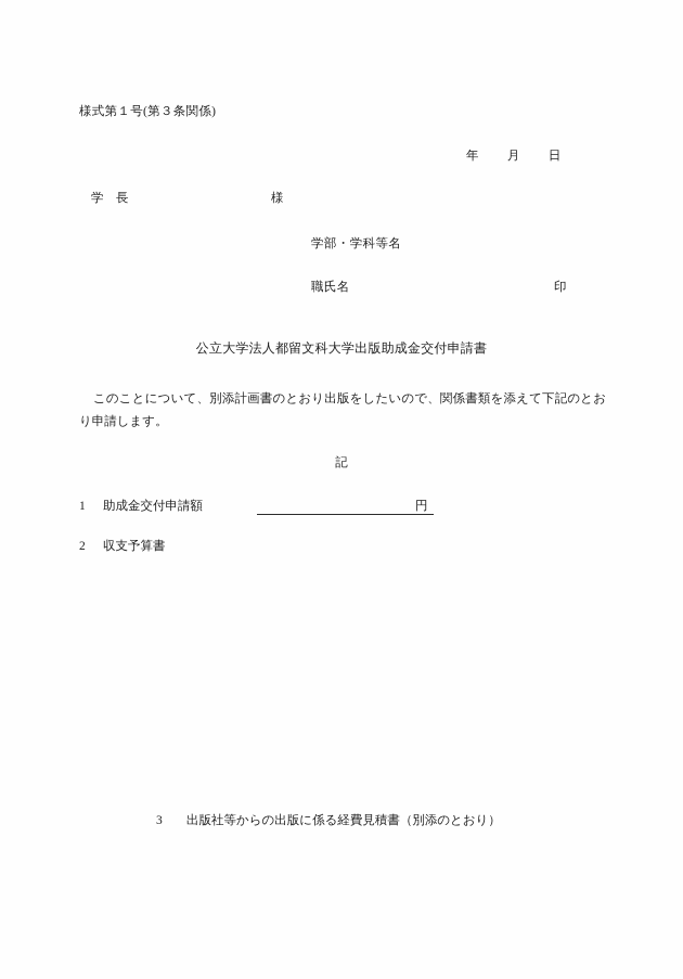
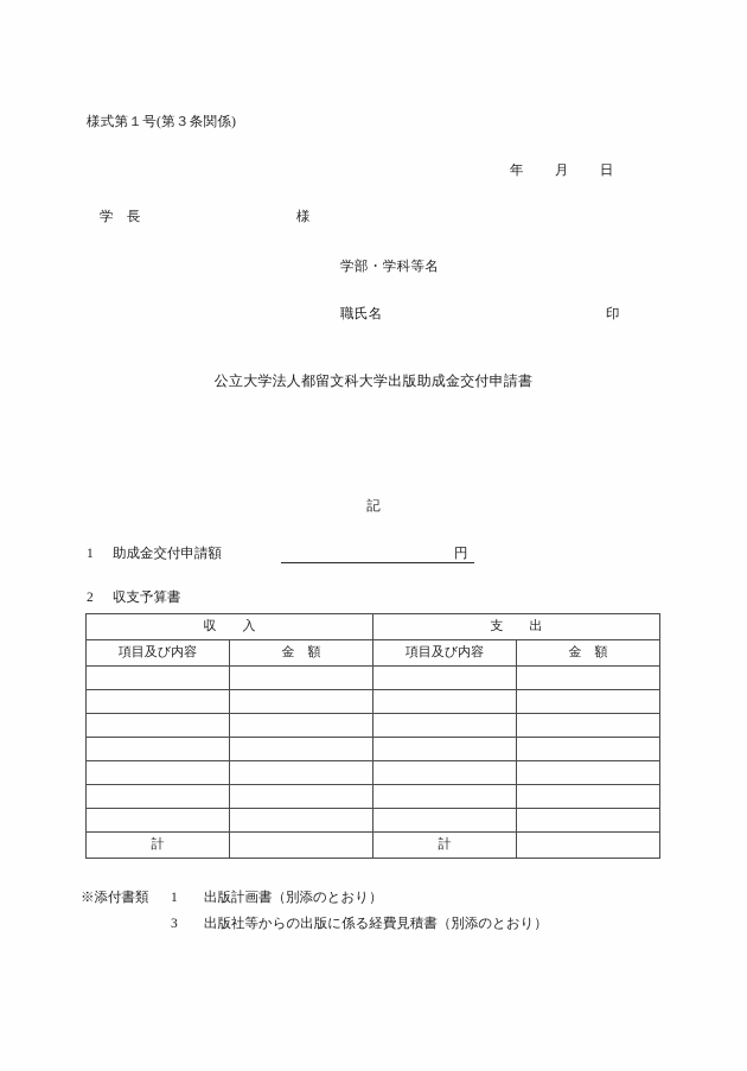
  様式第１号(第３条関係)
  年 月 日
  学 長
  様
  学部・学科等名
  職氏名
  印
  公立大学法人都留文科大学出版助成金交付申請書
- このことについて、別添計画書のとおり出版をしたいので、関係書類を添えて下記のとおり申請します。
  記
  1 助成金交付申請額
  円
  2 収支予算書
+ 収 入	支 出
+ 項目及び内容	金 額	項目及び内容	金 額
+ 計		計
+ ※添付書類 1 出版計画書（別添のとおり）
  3 出版社等からの出版に係る経費見積書（別添のとおり）
